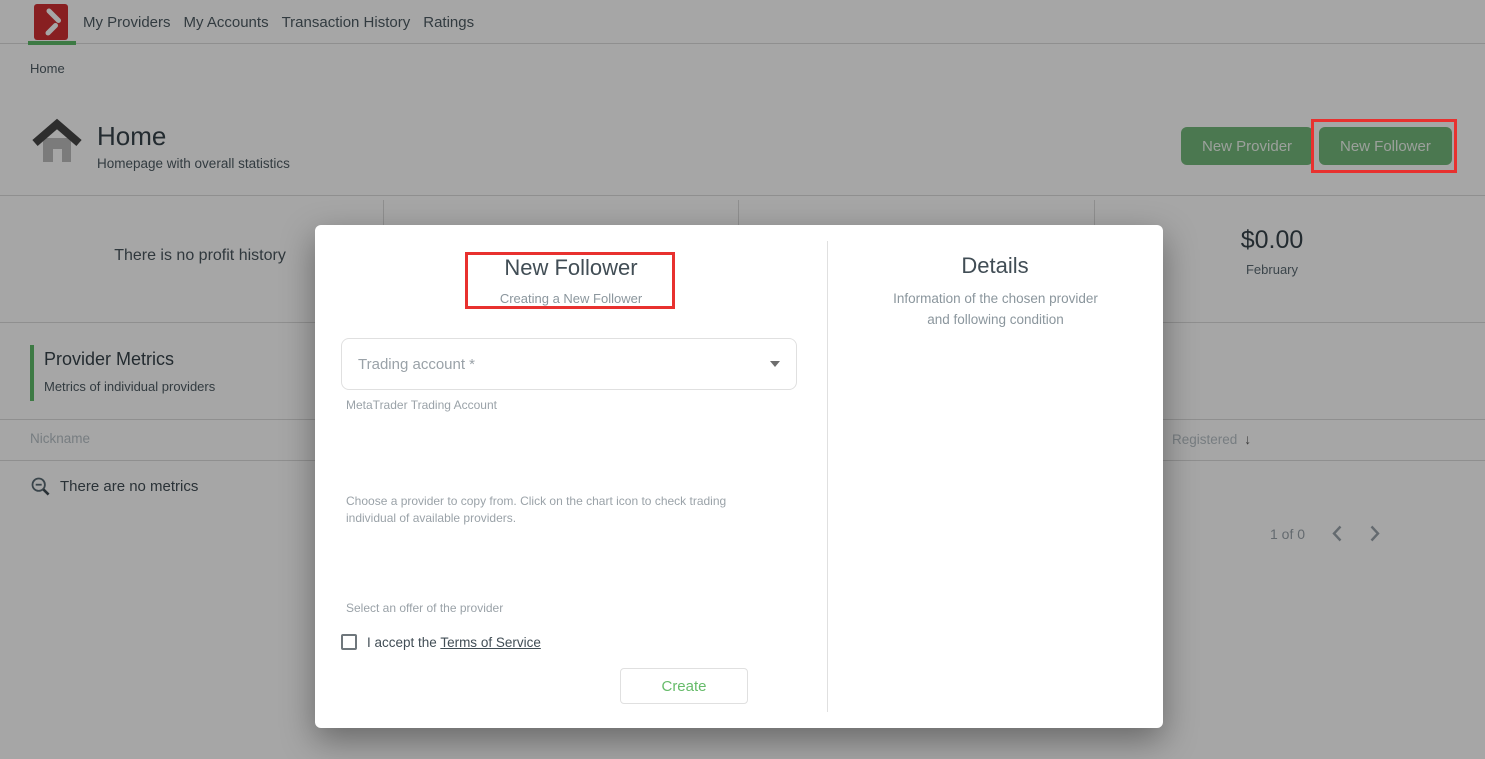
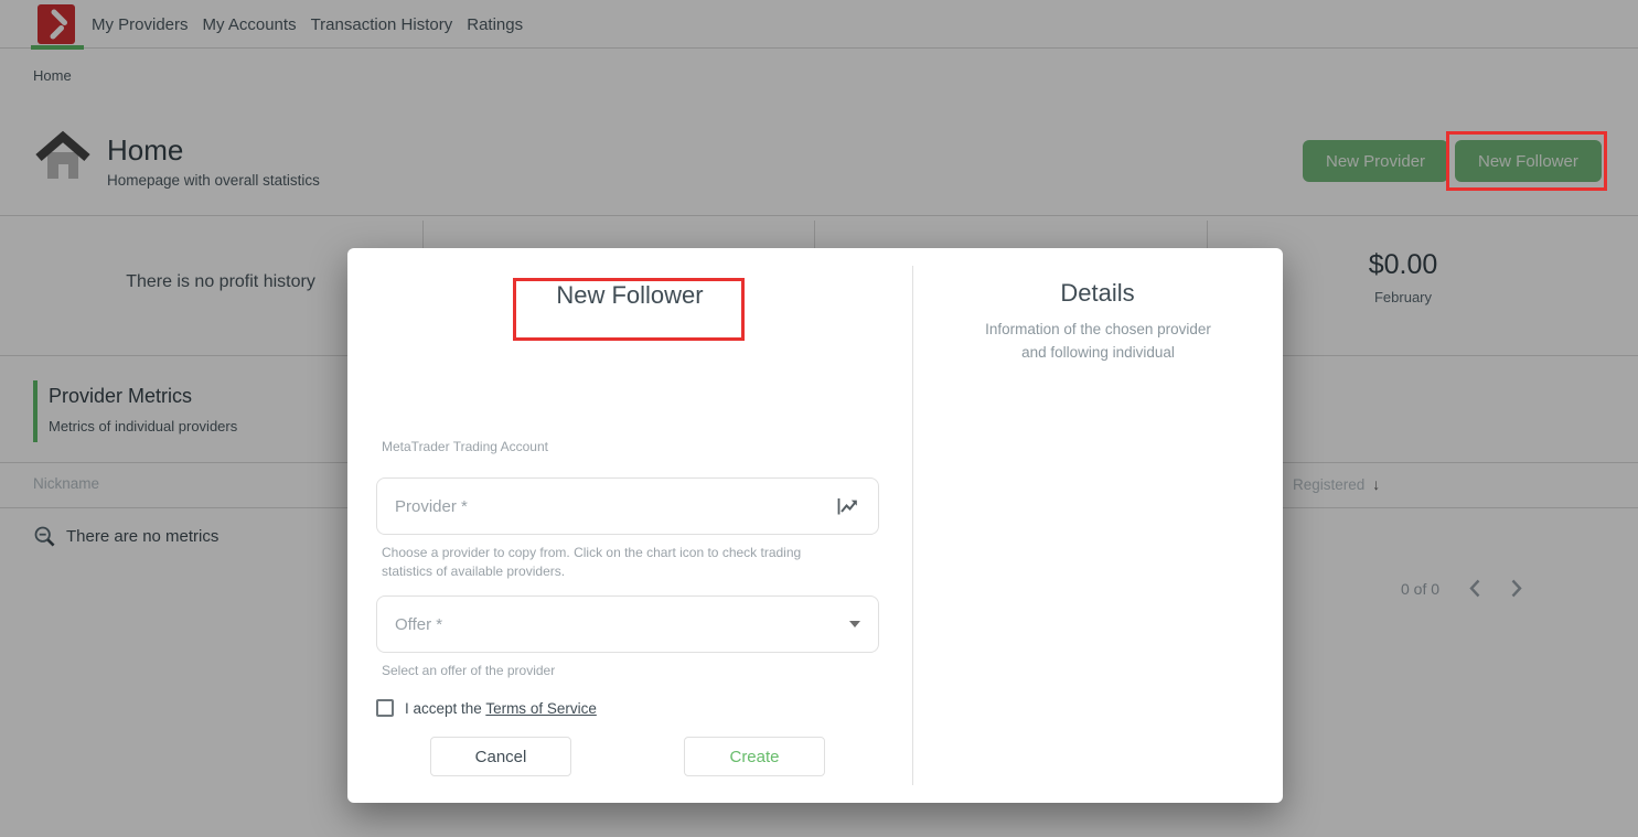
  My Providers
  My Accounts
  Transaction History
  Ratings
  Home
  Home
  Homepage with overall statistics
  New Provider
  New Follower
  There is no profit history
  $0.00
  February
  Provider Metrics
  Metrics of individual providers
  Nickname
  Registered
  ↓
  There are no metrics
- 1 of 0
+ 0 of 0
  New Follower
- Creating a New Follower
- Trading account *
  MetaTrader Trading Account
+ Provider *
- Choose a provider to copy from. Click on the chart icon to check trading individual of available providers.
+ Choose a provider to copy from. Click on the chart icon to check trading statistics of available providers.
+ Offer *
  Select an offer of the provider
  I accept the Terms of Service
+ Cancel
  Create
  Details
- Information of the chosen provider and following condition
+ Information of the chosen provider and following individual
